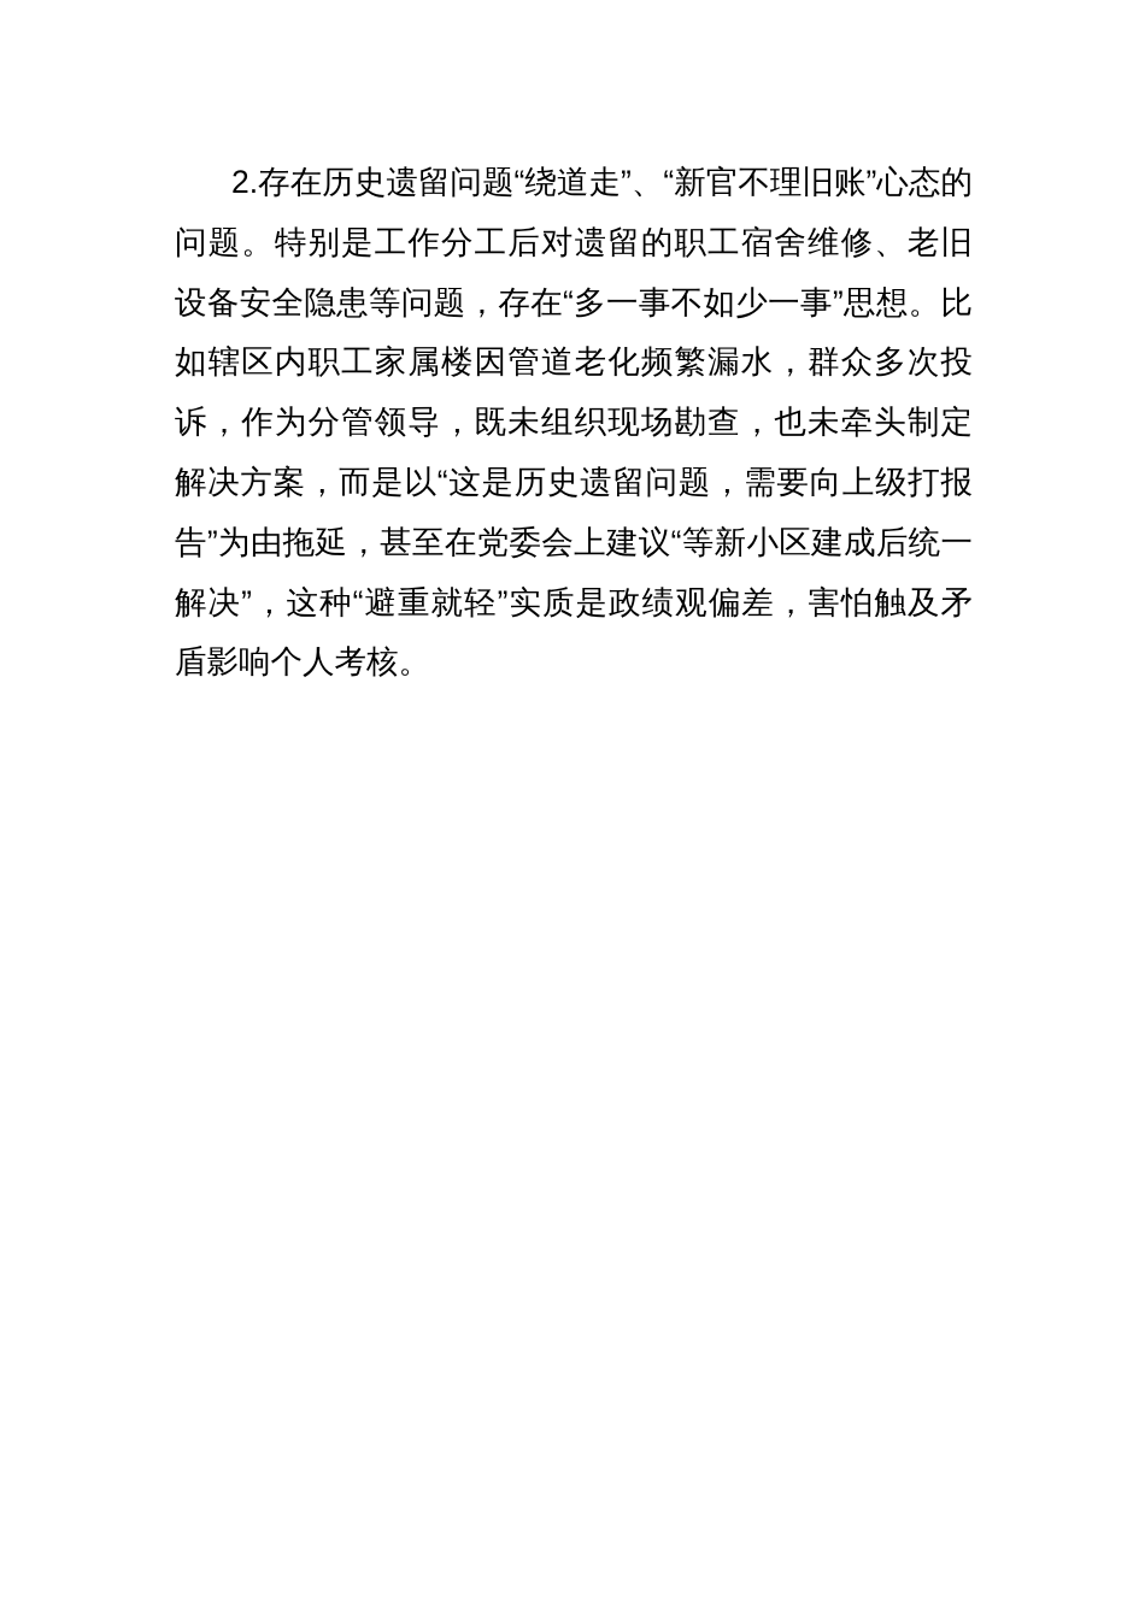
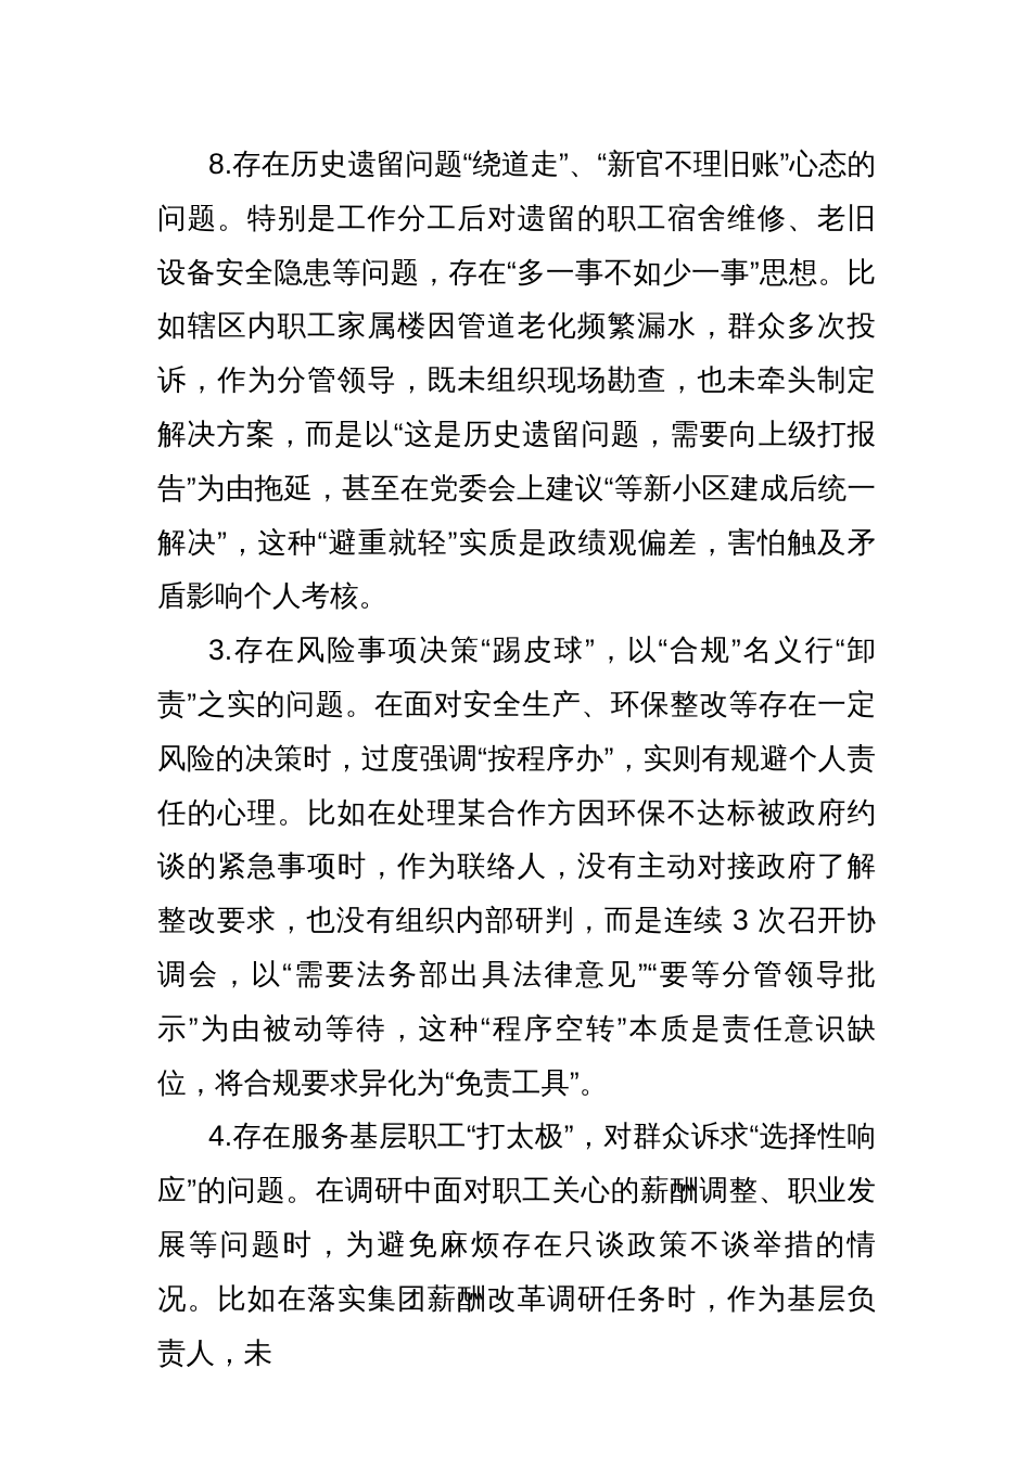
- 2.存在历史遗留问题“绕道走”、“新官不理旧账”心态的问题。特别是工作分工后对遗留的职工宿舍维修、老旧设备安全隐患等问题，存在“多一事不如少一事”思想。比如辖区内职工家属楼因管道老化频繁漏水，群众多次投诉，作为分管领导，既未组织现场勘查，也未牵头制定解决方案，而是以“这是历史遗留问题，需要向上级打报告”为由拖延，甚至在党委会上建议“等新小区建成后统一解决”，这种“避重就轻”实质是政绩观偏差，害怕触及矛盾影响个人考核。
+ 8.存在历史遗留问题“绕道走”、“新官不理旧账”心态的问题。特别是工作分工后对遗留的职工宿舍维修、老旧设备安全隐患等问题，存在“多一事不如少一事”思想。比如辖区内职工家属楼因管道老化频繁漏水，群众多次投诉，作为分管领导，既未组织现场勘查，也未牵头制定解决方案，而是以“这是历史遗留问题，需要向上级打报告”为由拖延，甚至在党委会上建议“等新小区建成后统一解决”，这种“避重就轻”实质是政绩观偏差，害怕触及矛盾影响个人考核。
+ 3.存在风险事项决策“踢皮球”，以“合规”名义行“卸责”之实的问题。在面对安全生产、环保整改等存在一定风险的决策时，过度强调“按程序办”，实则有规避个人责任的心理。比如在处理某合作方因环保不达标被政府约谈的紧急事项时，作为联络人，没有主动对接政府了解整改要求，也没有组织内部研判，而是连续 3 次召开协调会，以“需要法务部出具法律意见”“要等分管领导批示”为由被动等待，这种“程序空转”本质是责任意识缺位，将合规要求异化为“免责工具”。
+ 4.存在服务基层职工“打太极”，对群众诉求“选择性响应”的问题。在调研中面对职工关心的薪酬调整、职业发展等问题时，为避免麻烦存在只谈政策不谈举措的情况。比如在落实集团薪酬改革调研任务时，作为基层负责人，未
